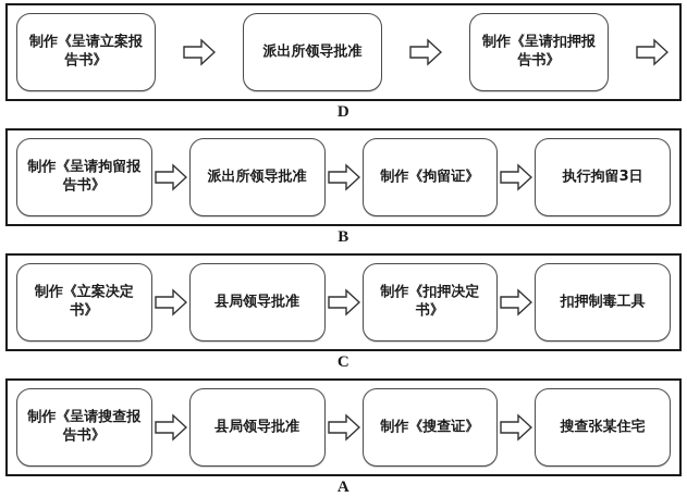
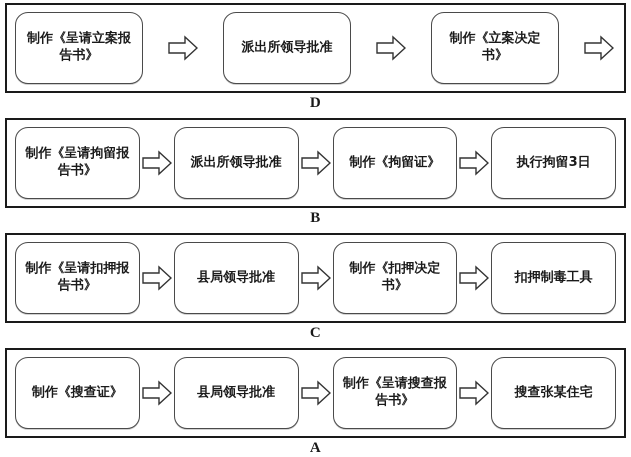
  制作《呈请立案报告书》
  派出所领导批准
- 制作《呈请扣押报告书》
+ 制作《立案决定书》
  D
  制作《呈请拘留报告书》
  派出所领导批准
  制作《拘留证》
  执行拘留3日
  B
- 制作《立案决定书》
+ 制作《呈请扣押报告书》
  县局领导批准
  制作《扣押决定书》
  扣押制毒工具
  C
- 制作《呈请搜查报告书》
+ 制作《搜查证》
  县局领导批准
- 制作《搜查证》
+ 制作《呈请搜查报告书》
  搜查张某住宅
  A
